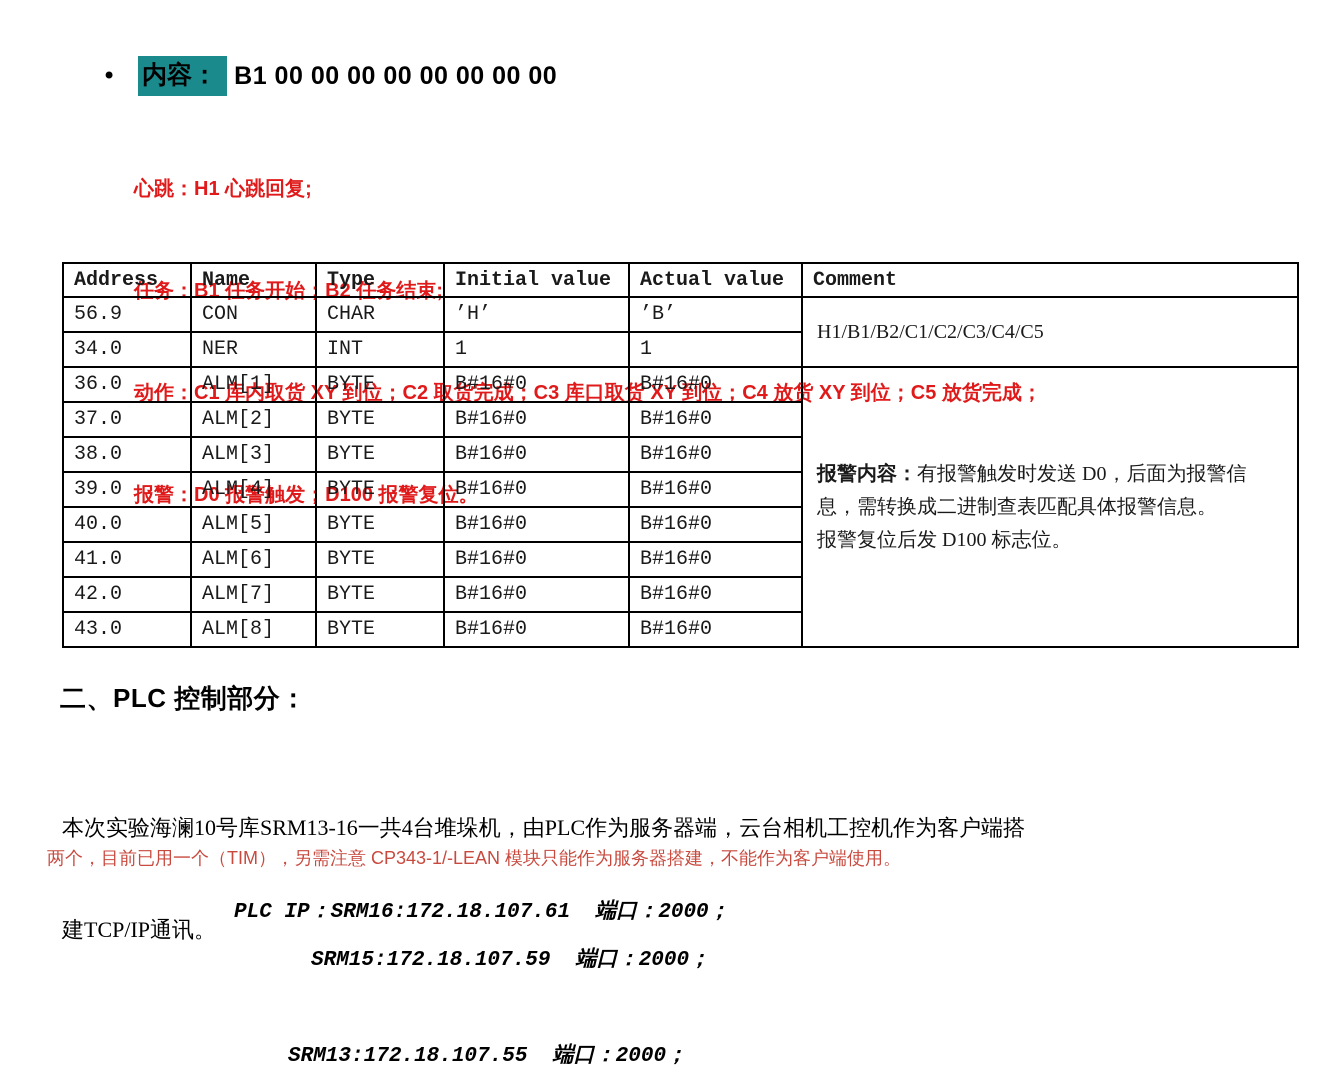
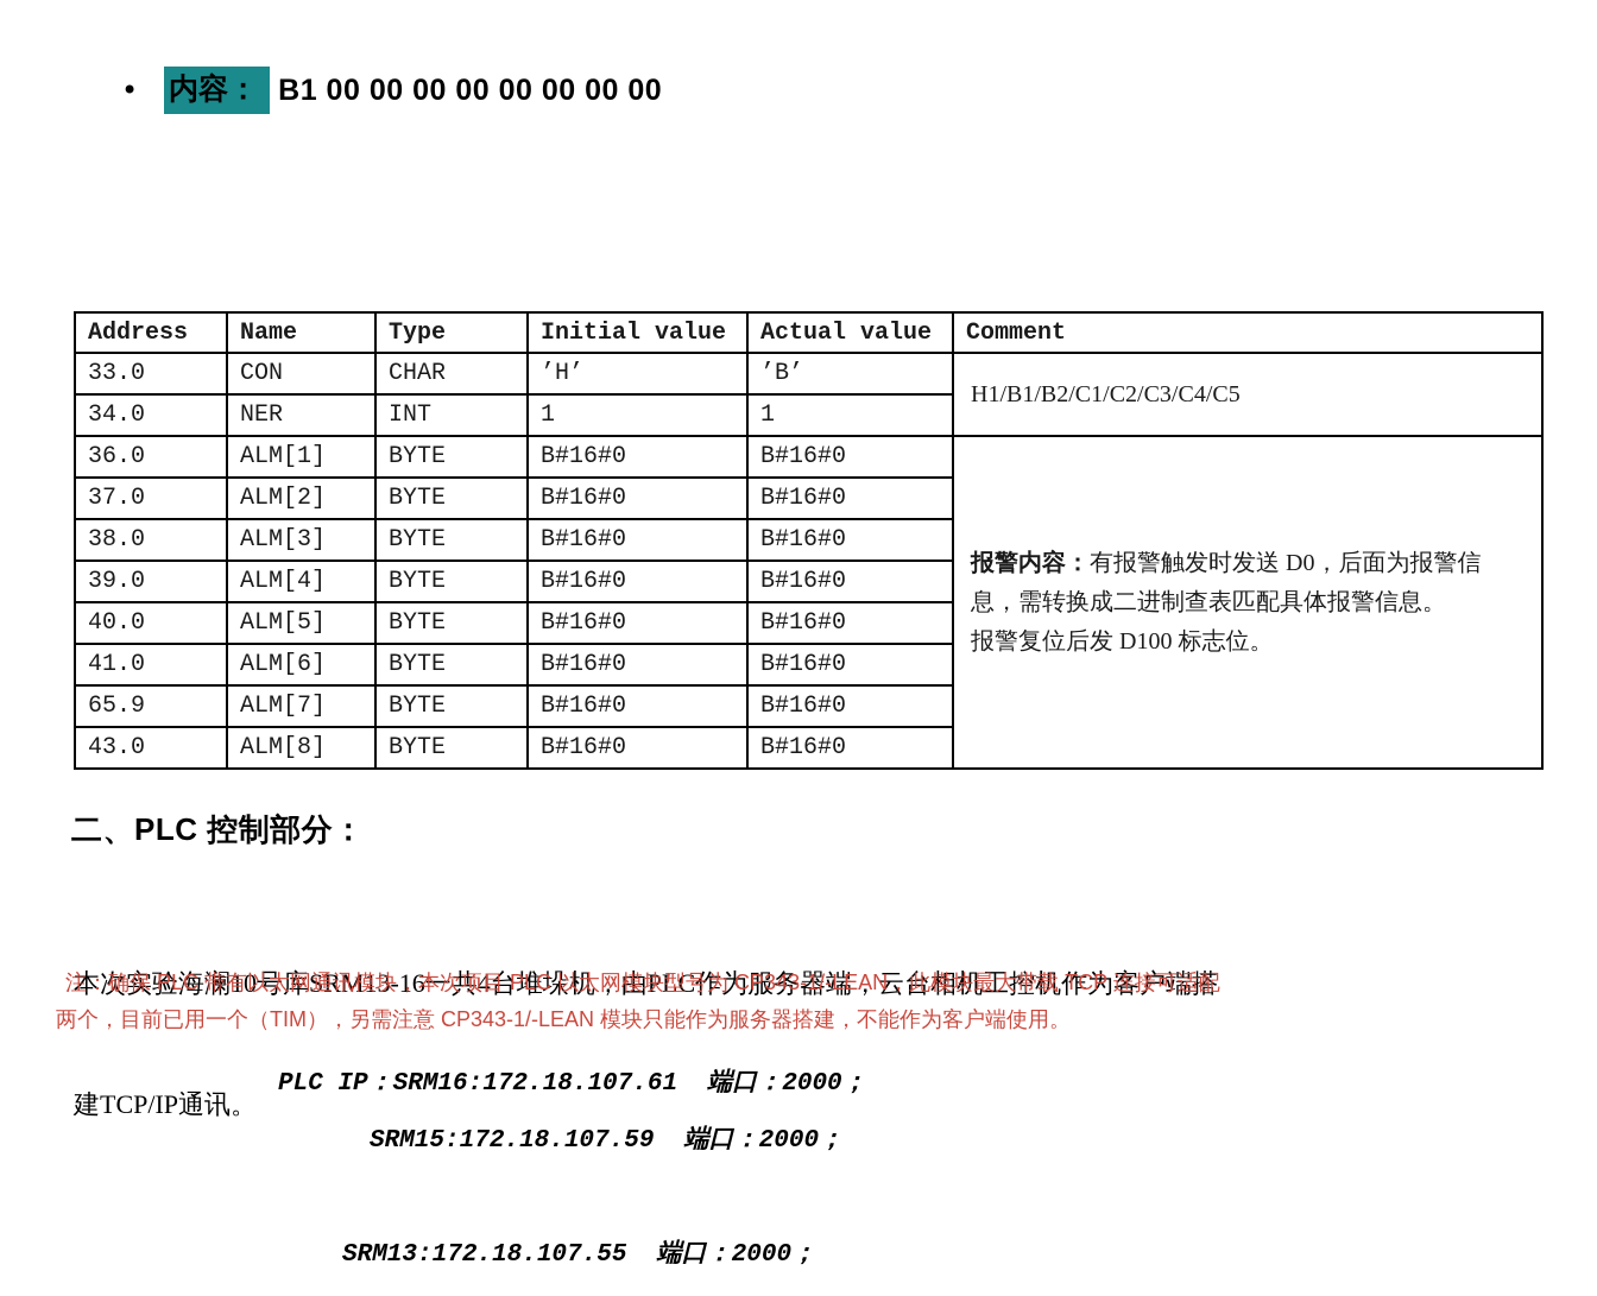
  •
  内容：
  B1 00 00 00 00 00 00 00 00
- 心跳：H1 心跳回复;
- 任务：B1 任务开始；B2 任务结束;
- 动作：C1 库内取货 XY 到位；C2 取货完成；C3 库口取货 XY 到位；C4 放货 XY 到位；C5 放货完成；
- 报警：D0 报警触发；D100 报警复位。
  Address	Name	Type	Initial value	Actual value	Comment
- 56.9	CON	CHAR	’H’	’B’	H1/B1/B2/C1/C2/C3/C4/C5
+ 33.0	CON	CHAR	’H’	’B’	H1/B1/B2/C1/C2/C3/C4/C5
  34.0	NER	INT	1	1
  36.0	ALM[1]	BYTE	B#16#0	B#16#0	报警内容：有报警触发时发送 D0，后面为报警信息，需转换成二进制查表匹配具体报警信息。 报警复位后发 D100 标志位。
  37.0	ALM[2]	BYTE	B#16#0	B#16#0
  38.0	ALM[3]	BYTE	B#16#0	B#16#0
  39.0	ALM[4]	BYTE	B#16#0	B#16#0
  40.0	ALM[5]	BYTE	B#16#0	B#16#0
  41.0	ALM[6]	BYTE	B#16#0	B#16#0
- 42.0	ALM[7]	BYTE	B#16#0	B#16#0
+ 65.9	ALM[7]	BYTE	B#16#0	B#16#0
  43.0	ALM[8]	BYTE	B#16#0	B#16#0
  二、PLC 控制部分：
  本次实验海澜10号库SRM13-16一共4台堆垛机，由PLC作为服务器端，云台相机工控机作为客户端搭
  建TCP/IP通讯。
+ 注：确保 PLC 带有以太网通讯模块，本次项目 PLC 以太网模块型号为 CP343-1/-LEAN，此模块最大带载 TCP 连接可适配
  两个，目前已用一个（TIM），另需注意 CP343-1/-LEAN 模块只能作为服务器搭建，不能作为客户端使用。
  PLC IP：SRM16:172.18.107.61 端口：2000；
  SRM15:172.18.107.59 端口：2000；
  SRM13:172.18.107.55 端口：2000；
